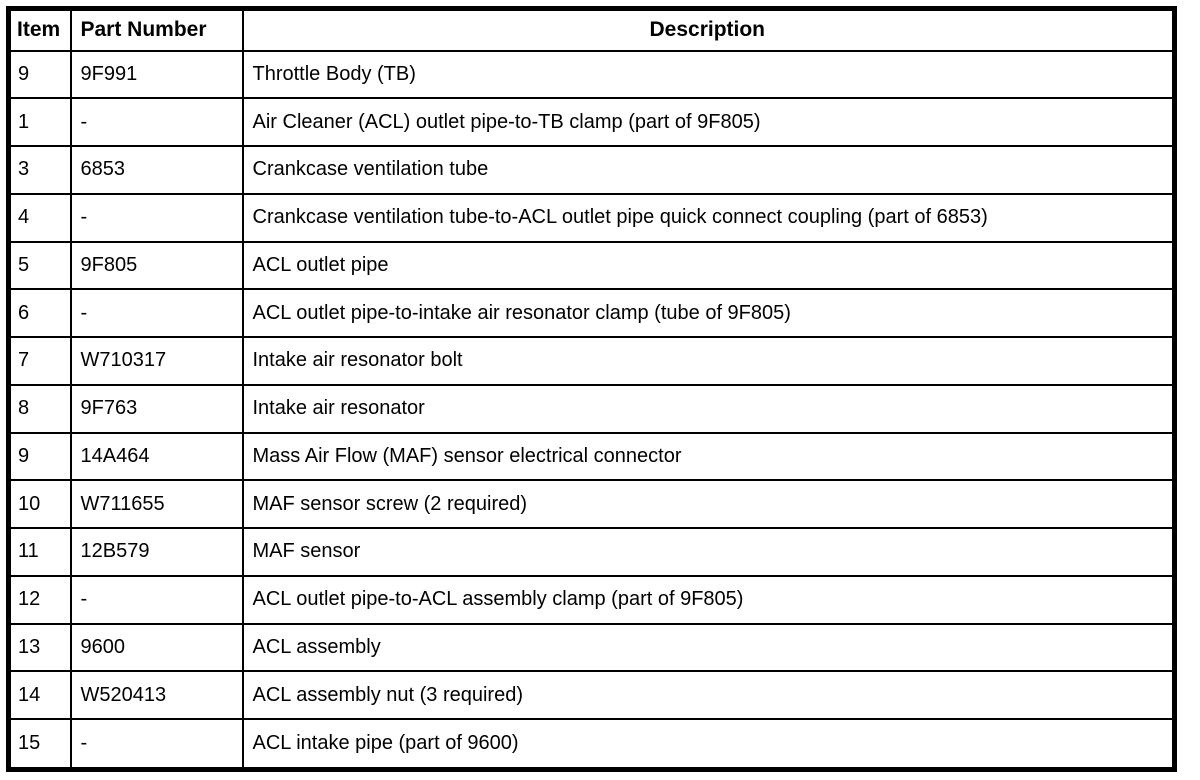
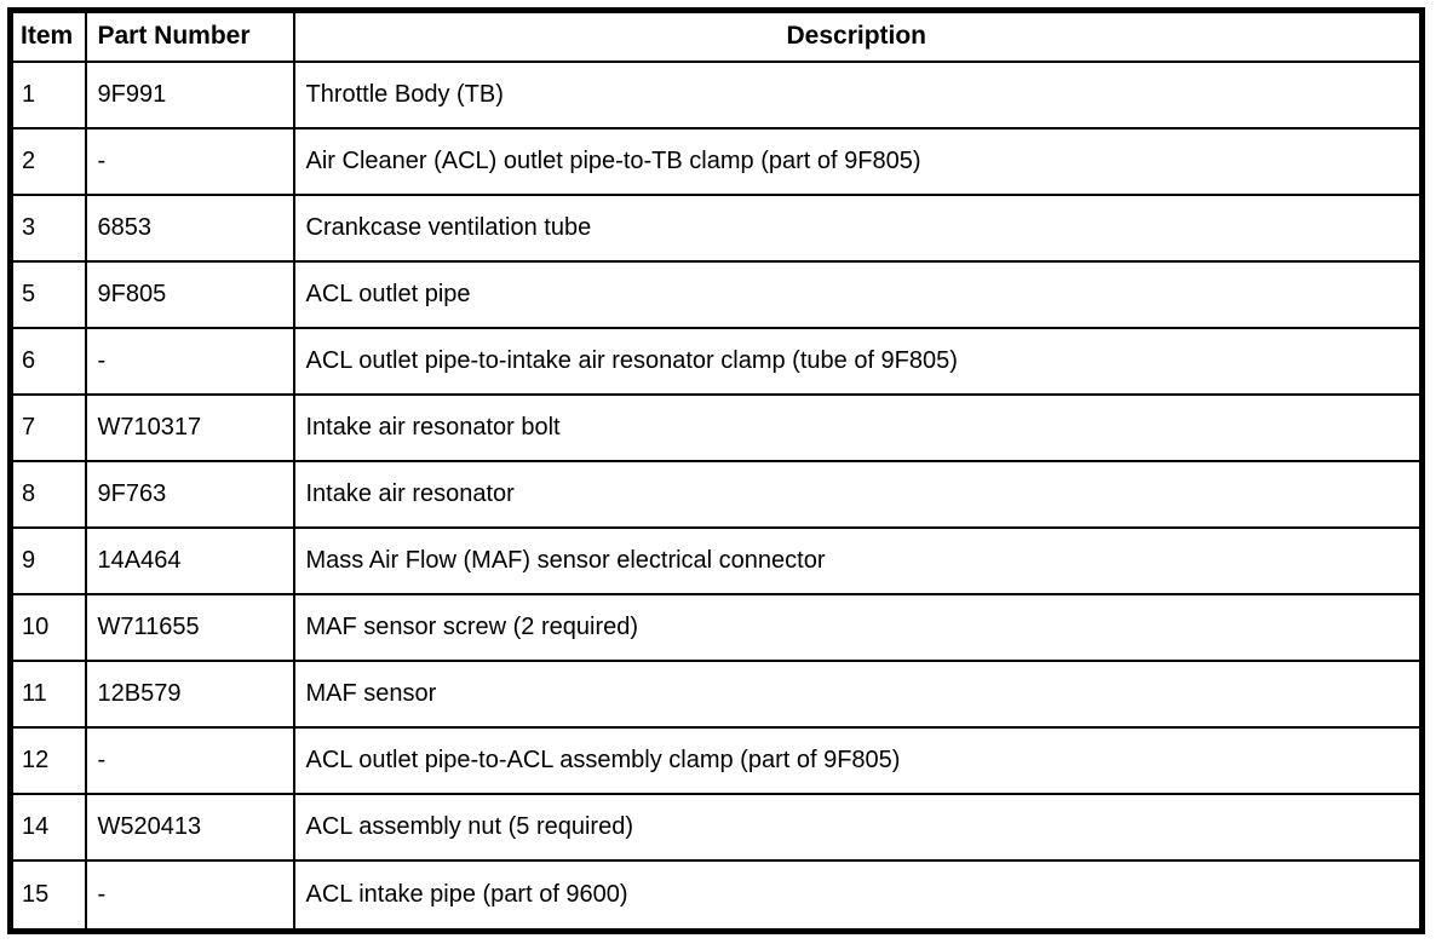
  Item	Part Number	Description
- 9	9F991	Throttle Body (TB)
+ 1	9F991	Throttle Body (TB)
- 1	-	Air Cleaner (ACL) outlet pipe-to-TB clamp (part of 9F805)
+ 2	-	Air Cleaner (ACL) outlet pipe-to-TB clamp (part of 9F805)
  3	6853	Crankcase ventilation tube
- 4	-	Crankcase ventilation tube-to-ACL outlet pipe quick connect coupling (part of 6853)
  5	9F805	ACL outlet pipe
  6	-	ACL outlet pipe-to-intake air resonator clamp (tube of 9F805)
  7	W710317	Intake air resonator bolt
  8	9F763	Intake air resonator
  9	14A464	Mass Air Flow (MAF) sensor electrical connector
  10	W711655	MAF sensor screw (2 required)
  11	12B579	MAF sensor
  12	-	ACL outlet pipe-to-ACL assembly clamp (part of 9F805)
- 13	9600	ACL assembly
- 14	W520413	ACL assembly nut (3 required)
+ 14	W520413	ACL assembly nut (5 required)
  15	-	ACL intake pipe (part of 9600)
